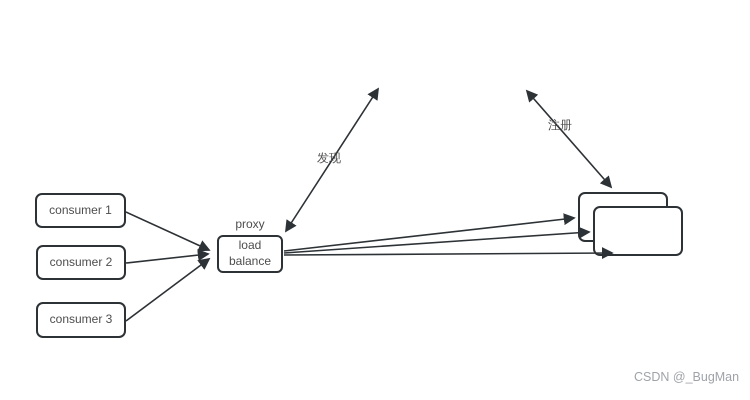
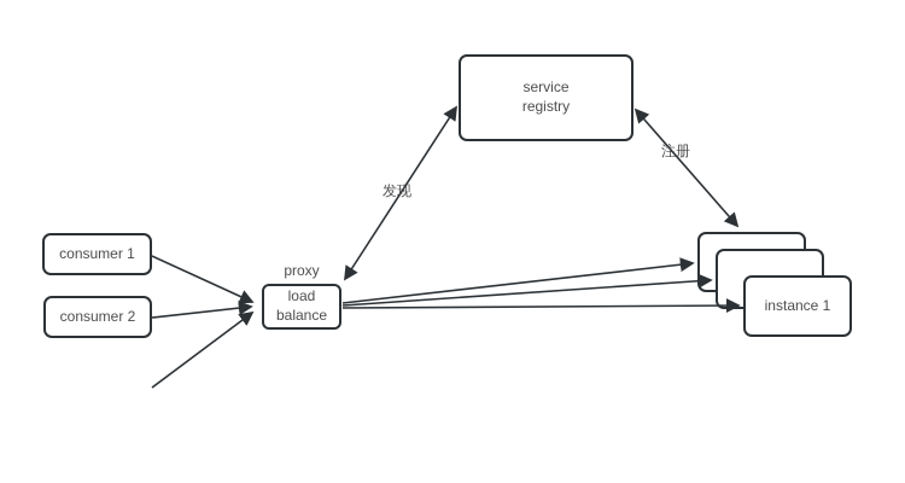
  consumer 1
  consumer 2
- consumer 3
  proxy
  load
  balance
+ service
+ registry
+ instance 1
  发现
  注册
- CSDN @_BugMan
